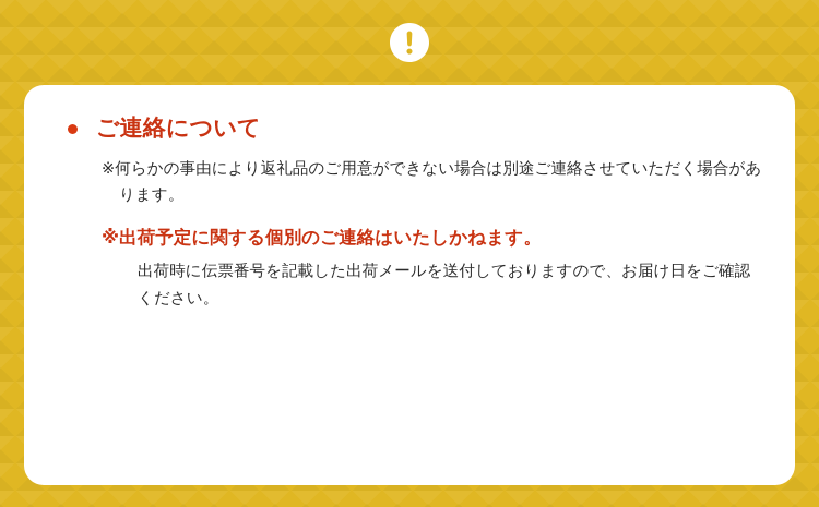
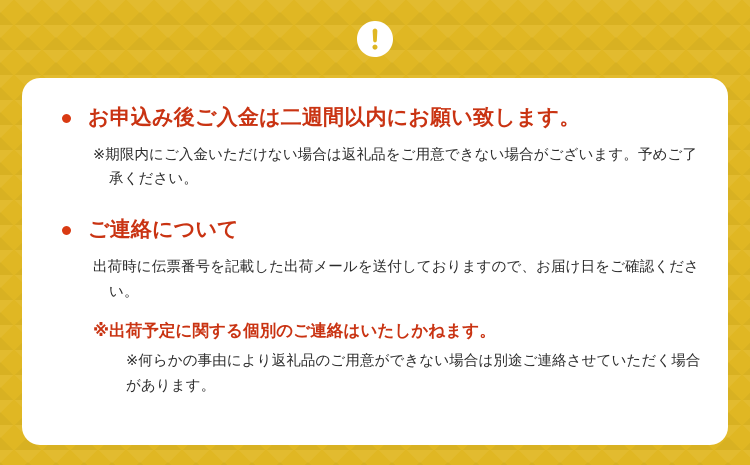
+ お申込み後ご入金は二週間以内にお願い致します。
+ ※期限内にご入金いただけない場合は返礼品をご用意できない場合がございます。予めご了承ください。
  ご連絡について
- ※何らかの事由により返礼品のご用意ができない場合は別途ご連絡させていただく場合があります。
+ 出荷時に伝票番号を記載した出荷メールを送付しておりますので、お届け日をご確認ください。
  ※出荷予定に関する個別のご連絡はいたしかねます。
- 出荷時に伝票番号を記載した出荷メールを送付しておりますので、お届け日をご確認ください。
+ ※何らかの事由により返礼品のご用意ができない場合は別途ご連絡させていただく場合があります。
